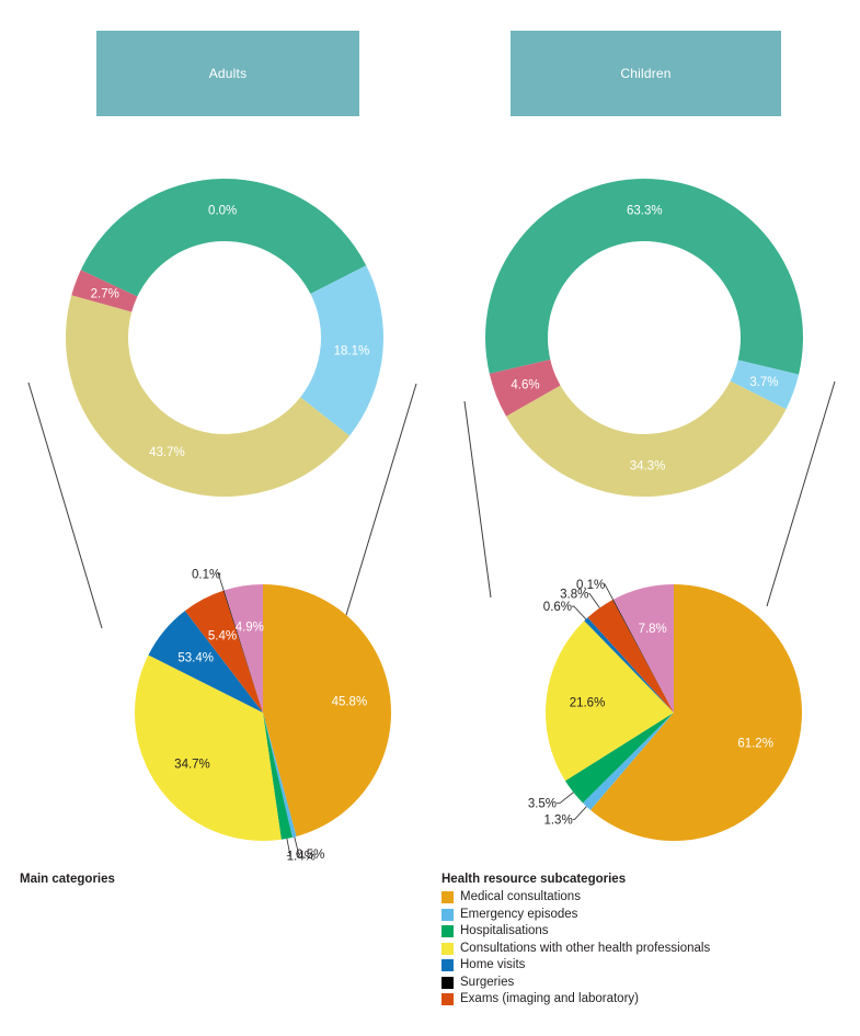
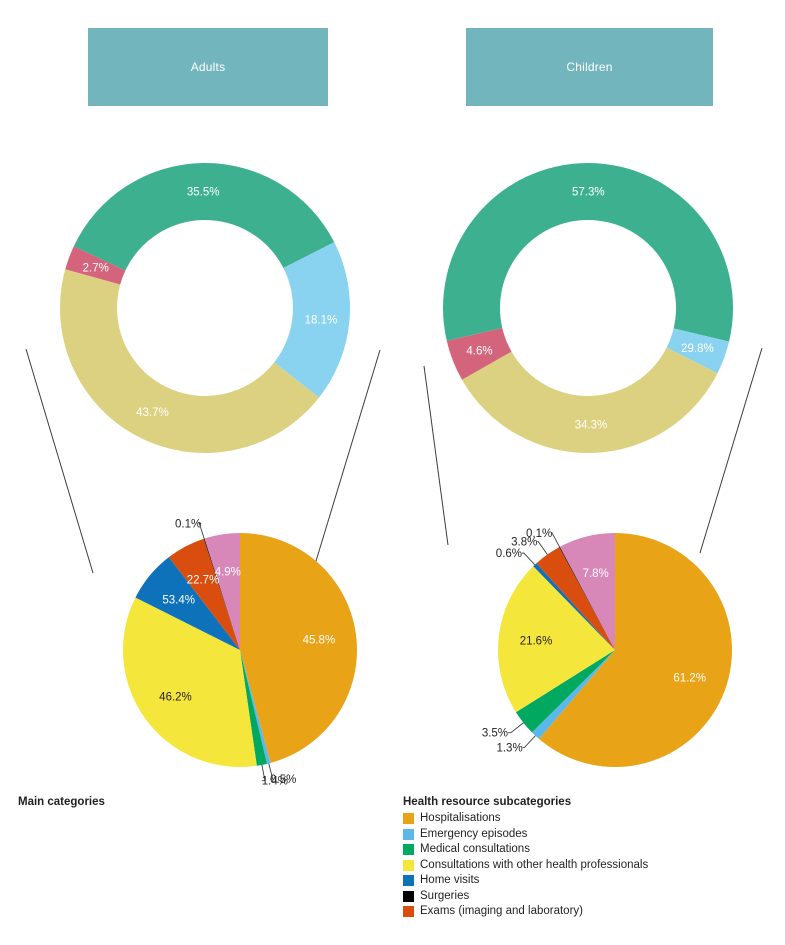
  Adults
  Children
- 0.0%
+ 35.5%
  18.1%
  43.7%
  2.7%
- 63.3%
+ 57.3%
- 3.7%
+ 29.8%
  34.3%
  4.6%
  45.8%
  0.5%
  1.4%
- 34.7%
+ 46.2%
  53.4%
- 5.4%
+ 22.7%
  0.1%
  4.9%
  61.2%
  1.3%
  3.5%
  21.6%
  0.6%
  3.8%
  0.1%
  7.8%
  Main categories
  Health resource subcategories
- Medical consultations
+ Hospitalisations
  Emergency episodes
- Hospitalisations
+ Medical consultations
  Consultations with other health professionals
  Home visits
  Surgeries
  Exams (imaging and laboratory)
